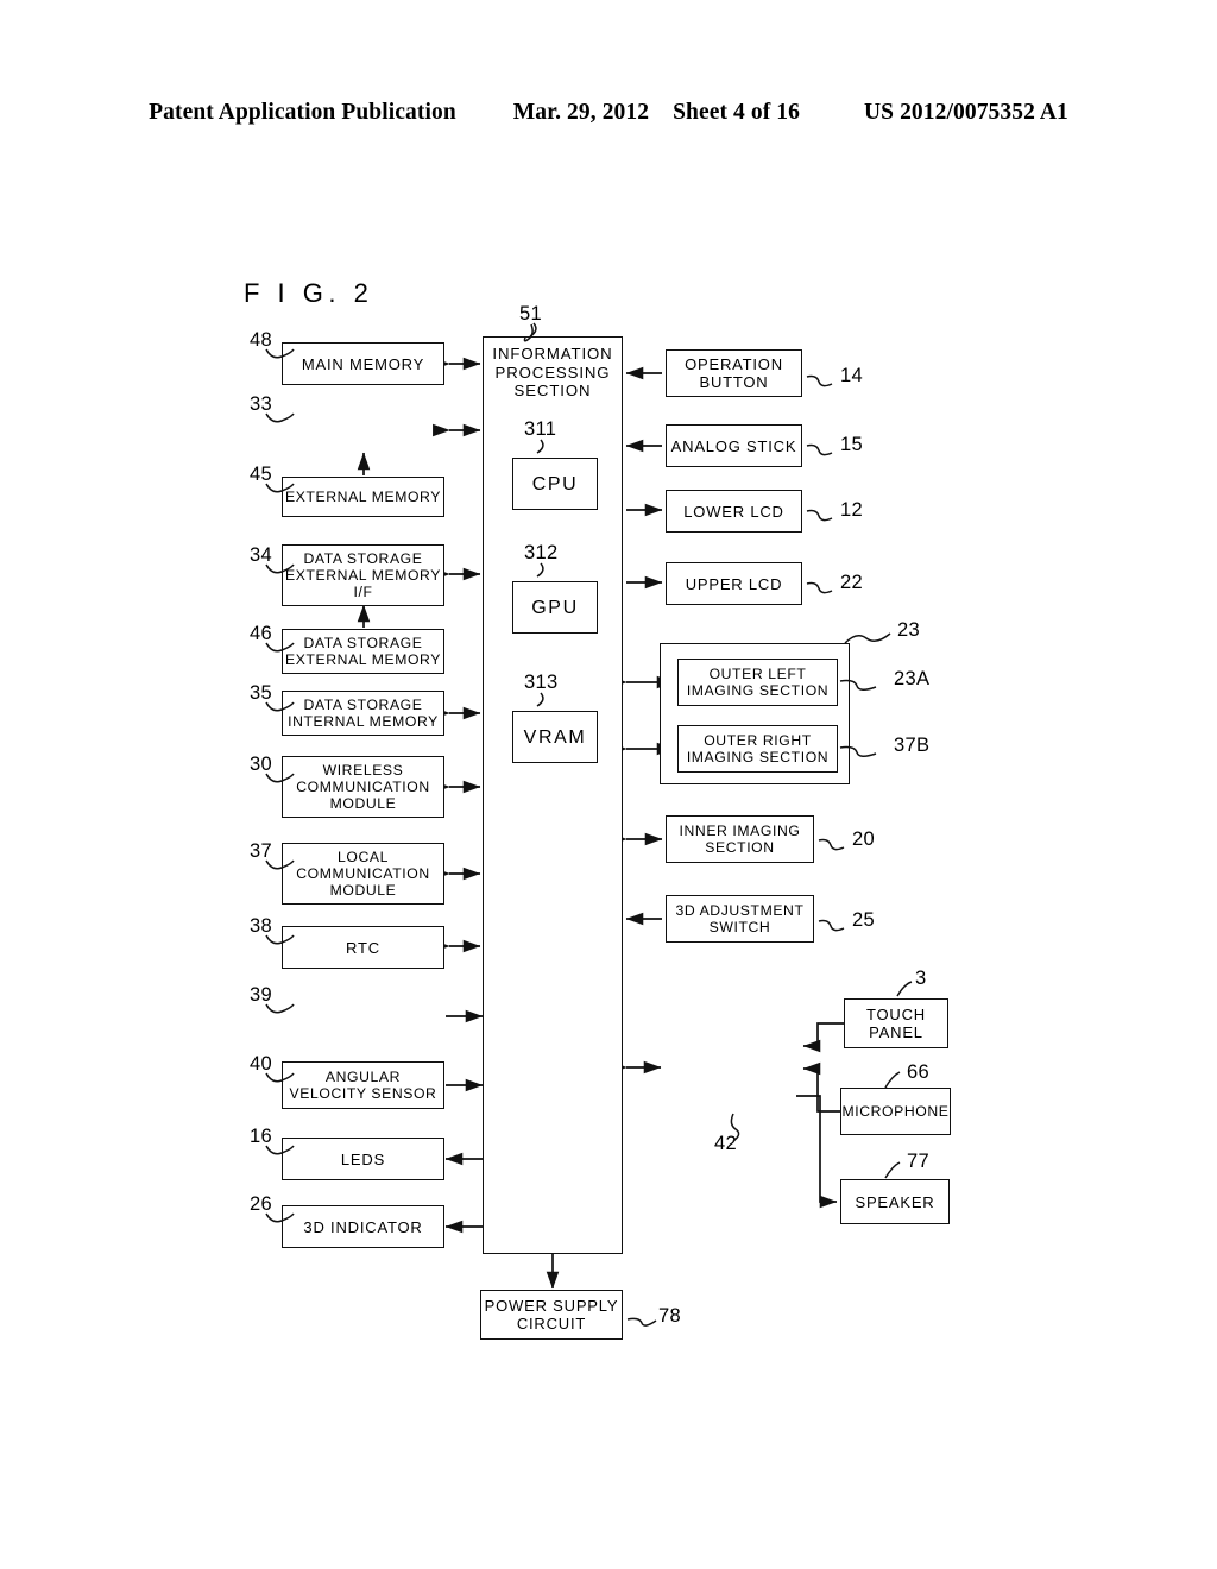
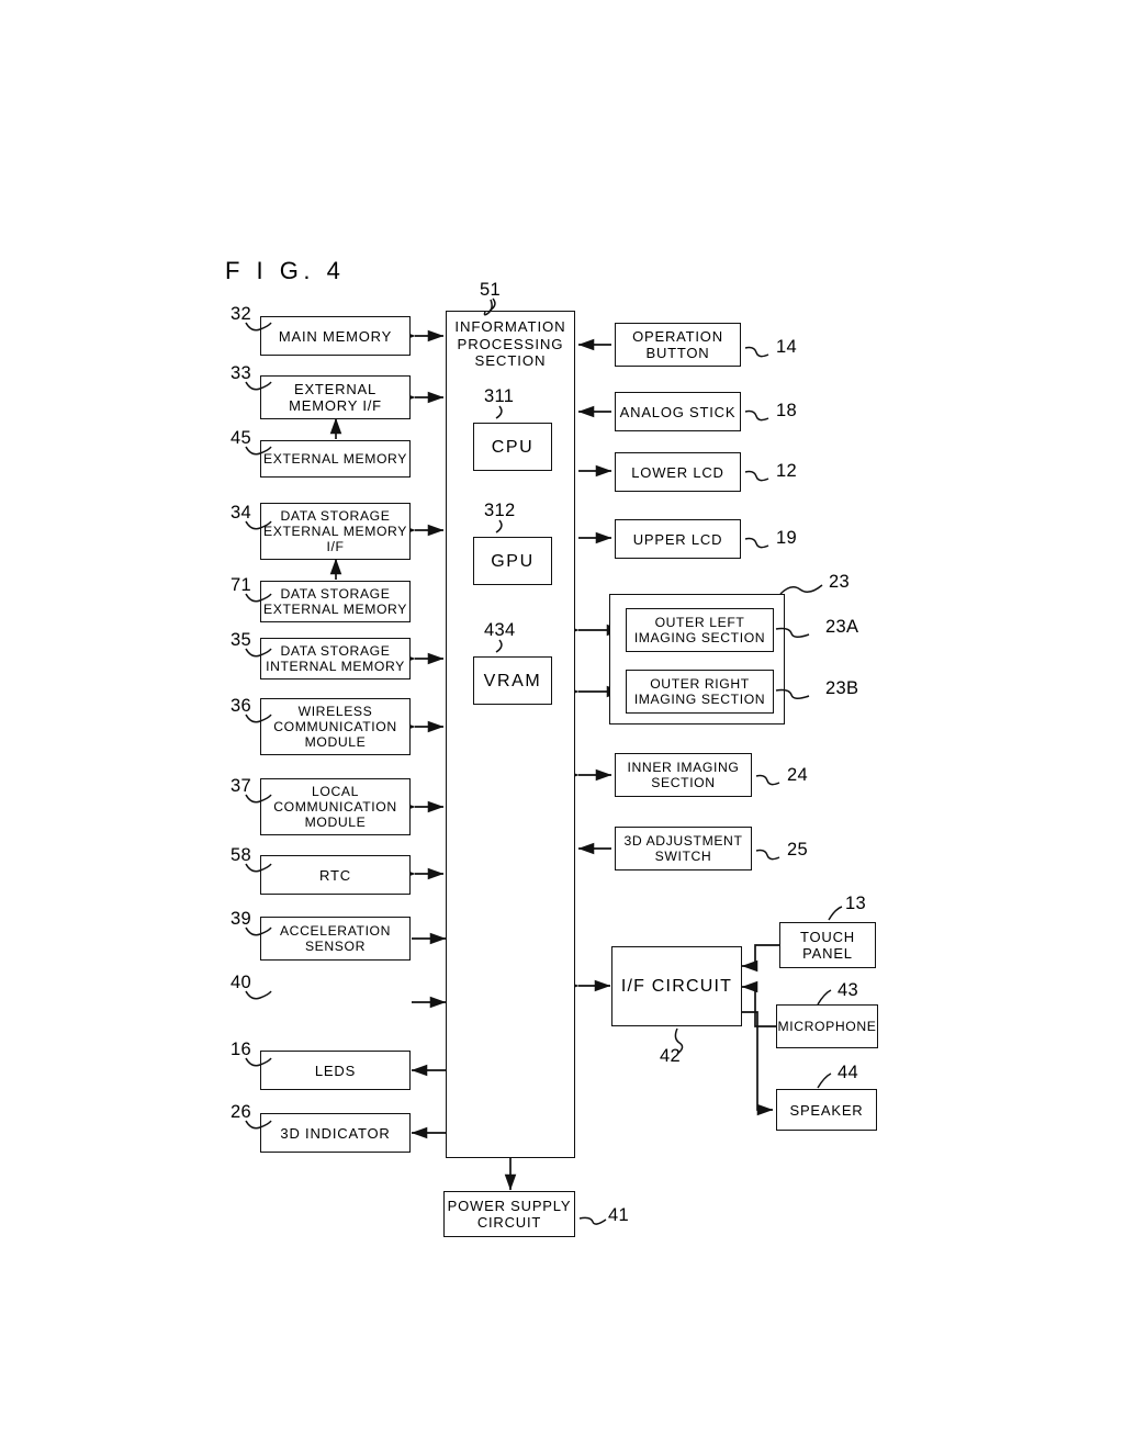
- Patent Application Publication Mar. 29, 2012 Sheet 4 of 16 US 2012/0075352 A1
- F I G. 2
+ F I G. 4
  MAIN MEMORY
- 48
+ 32
+ EXTERNAL
+ MEMORY I/F
  33
  EXTERNAL MEMORY
  45
  DATA STORAGE
  EXTERNAL MEMORY
  I/F
  34
  DATA STORAGE
  EXTERNAL MEMORY
- 46
+ 71
  DATA STORAGE
  INTERNAL MEMORY
  35
  WIRELESS
  COMMUNICATION
  MODULE
- 30
+ 36
  LOCAL
  COMMUNICATION
  MODULE
  37
  RTC
- 38
+ 58
+ ACCELERATION
+ SENSOR
  39
- ANGULAR
- VELOCITY SENSOR
  40
  LEDS
  16
  3D INDICATOR
  26
  INFORMATION
  PROCESSING
  SECTION
  51
  CPU
  311
  GPU
  312
  VRAM
- 313
+ 434
  OPERATION
  BUTTON
  14
  ANALOG STICK
- 15
+ 18
  LOWER LCD
  12
  UPPER LCD
- 22
+ 19
  23
  OUTER LEFT
  IMAGING SECTION
  23A
  OUTER RIGHT
  IMAGING SECTION
- 37B
+ 23B
  INNER IMAGING
  SECTION
- 20
+ 24
  3D ADJUSTMENT
  SWITCH
  25
+ I/F CIRCUIT
  42
  TOUCH
  PANEL
- 3
+ 13
  MICROPHONE
- 66
+ 43
  SPEAKER
- 77
+ 44
  POWER SUPPLY
  CIRCUIT
- 78
+ 41
